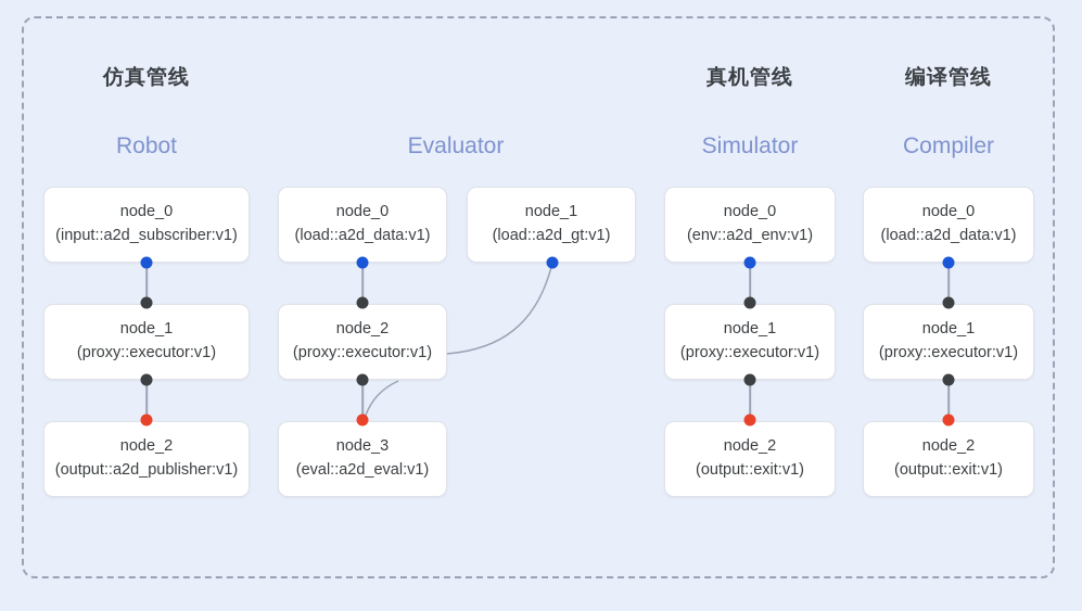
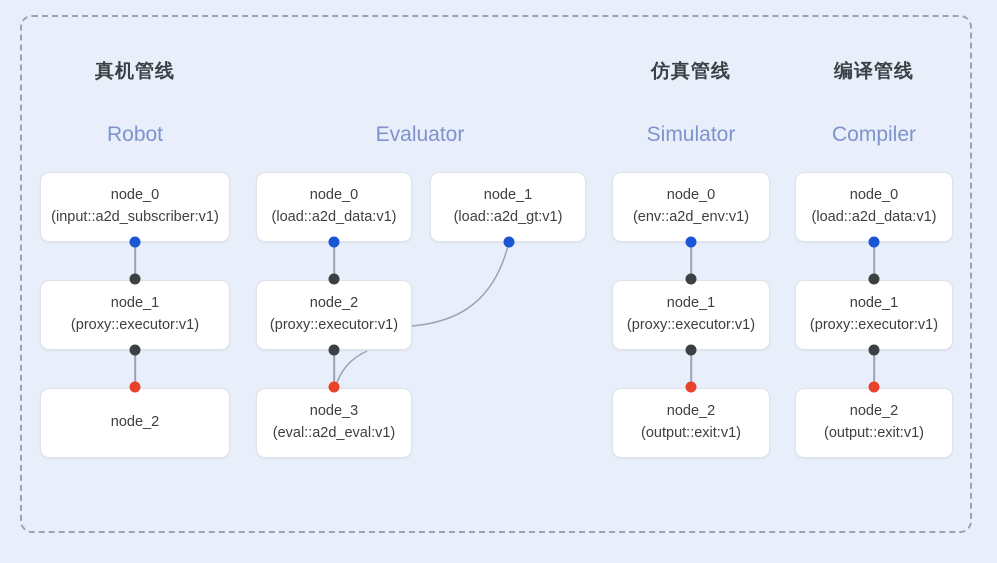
- 仿真管线
+ 真机管线
  Robot
  node_0
  (input::a2d_subscriber:v1)
  node_1
  (proxy::executor:v1)
  node_2
- (output::a2d_publisher:v1)
  Evaluator
  node_0
  (load::a2d_data:v1)
  node_1
  (load::a2d_gt:v1)
  node_2
  (proxy::executor:v1)
  node_3
  (eval::a2d_eval:v1)
- 真机管线
+ 仿真管线
  Simulator
  node_0
  (env::a2d_env:v1)
  node_1
  (proxy::executor:v1)
  node_2
  (output::exit:v1)
  编译管线
  Compiler
  node_0
  (load::a2d_data:v1)
  node_1
  (proxy::executor:v1)
  node_2
  (output::exit:v1)
